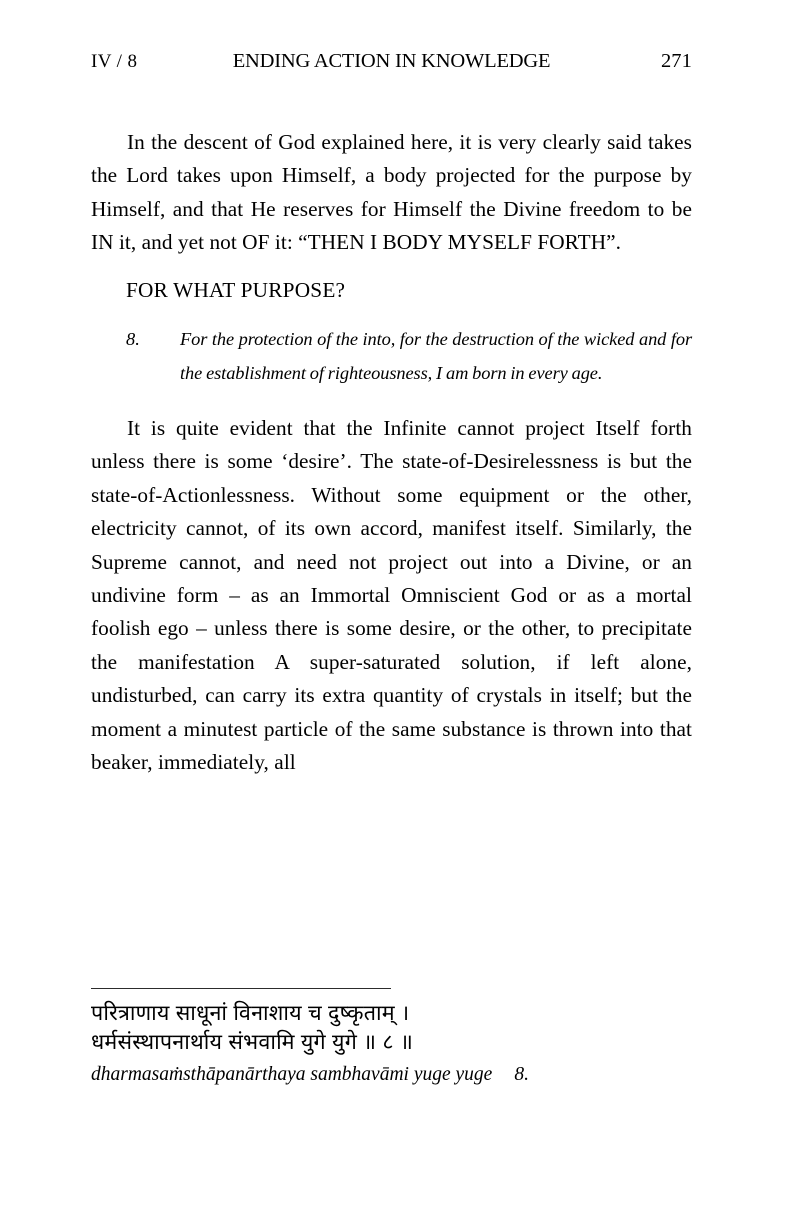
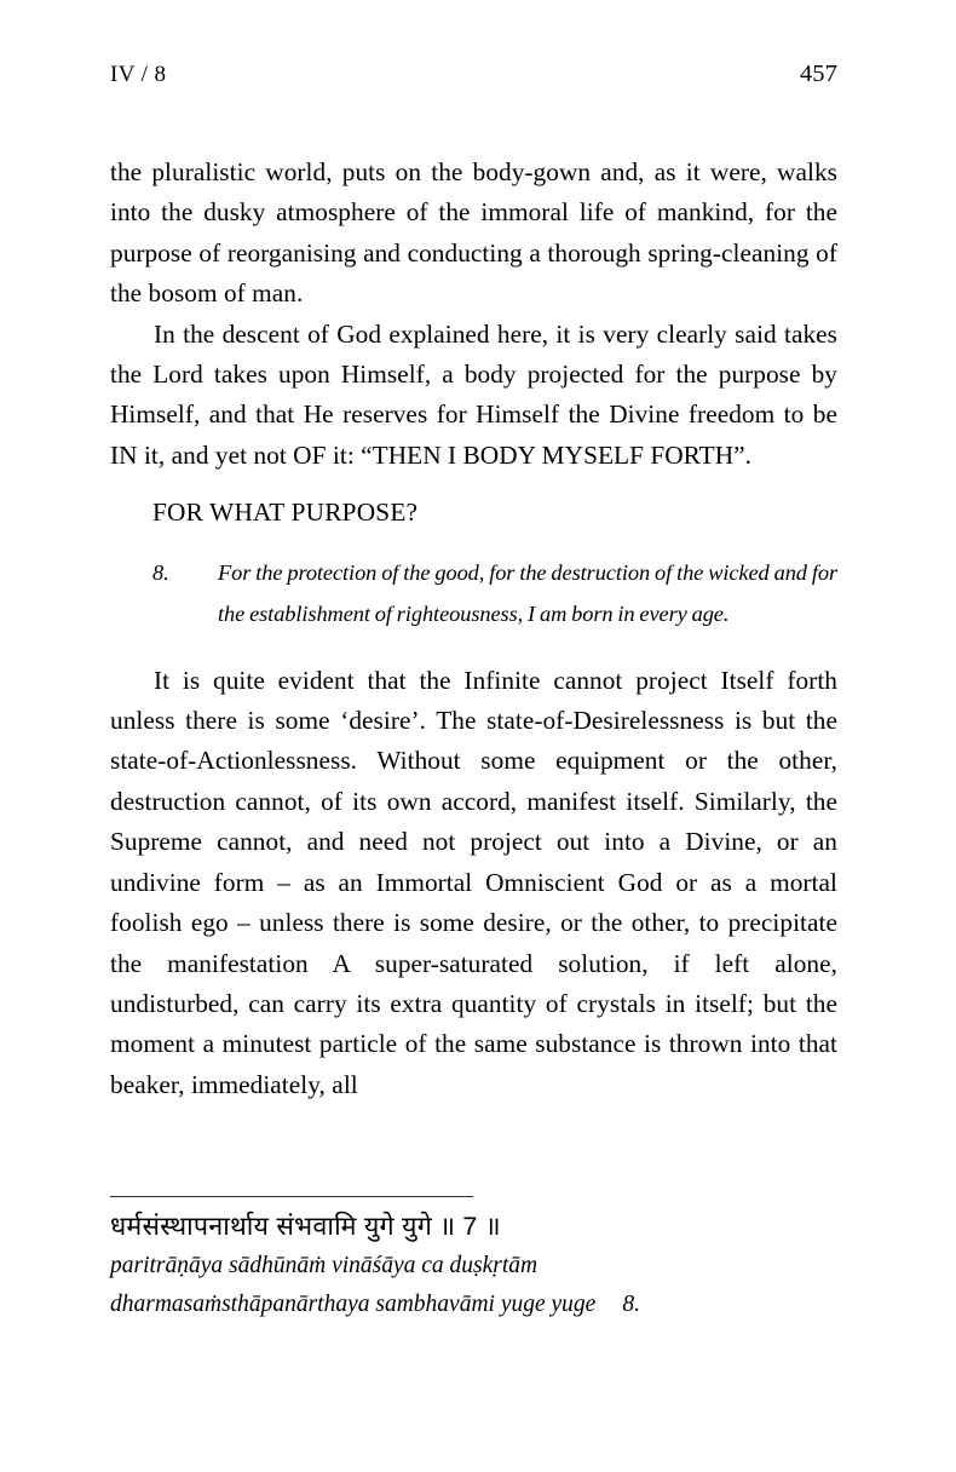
  IV / 8
- ENDING ACTION IN KNOWLEDGE
- 271
+ 457
+ the pluralistic world, puts on the body-gown and, as it were, walks into the dusky atmosphere of the immoral life of mankind, for the purpose of reorganising and conducting a thorough spring-cleaning of the bosom of man.
  In the descent of God explained here, it is very clearly said takes the Lord takes upon Himself, a body projected for the purpose by Himself, and that He reserves for Himself the Divine freedom to be IN it, and yet not OF it: “THEN I BODY MYSELF FORTH”.
  FOR WHAT PURPOSE?
  8.
- For the protection of the into, for the destruction of the wicked and for the establishment of righteousness, I am born in every age.
+ For the protection of the good, for the destruction of the wicked and for the establishment of righteousness, I am born in every age.
- It is quite evident that the Infinite cannot project Itself forth unless there is some ‘desire’. The state-of-Desirelessness is but the state-of-Actionlessness. Without some equipment or the other, electricity cannot, of its own accord, manifest itself. Similarly, the Supreme cannot, and need not project out into a Divine, or an undivine form – as an Immortal Omniscient God or as a mortal foolish ego – unless there is some desire, or the other, to precipitate the manifestation A super-saturated solution, if left alone, undisturbed, can carry its extra quantity of crystals in itself; but the moment a minutest particle of the same substance is thrown into that beaker, immediately, all
+ It is quite evident that the Infinite cannot project Itself forth unless there is some ‘desire’. The state-of-Desirelessness is but the state-of-Actionlessness. Without some equipment or the other, destruction cannot, of its own accord, manifest itself. Similarly, the Supreme cannot, and need not project out into a Divine, or an undivine form – as an Immortal Omniscient God or as a mortal foolish ego – unless there is some desire, or the other, to precipitate the manifestation A super-saturated solution, if left alone, undisturbed, can carry its extra quantity of crystals in itself; but the moment a minutest particle of the same substance is thrown into that beaker, immediately, all
- परित्राणाय साधूनां विनाशाय च दुष्कृताम् ।
- धर्मसंस्थापनार्थाय संभवामि युगे युगे ॥ ८ ॥
+ धर्मसंस्थापनार्थाय संभवामि युगे युगे ॥ 7 ॥
+ paritrāṇāya sādhūnāṁ vināśāya ca duṣkṛtām
  dharmasaṁsthāpanārthaya sambhavāmi yuge yuge 8.
